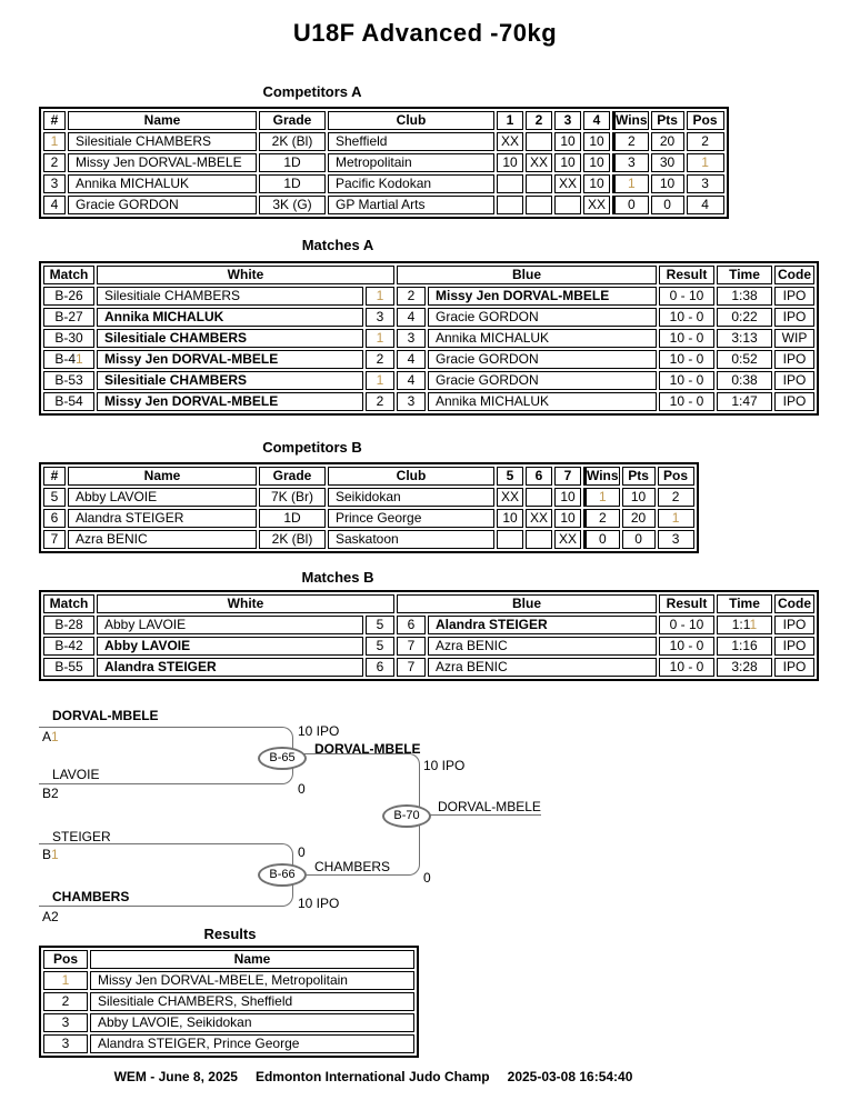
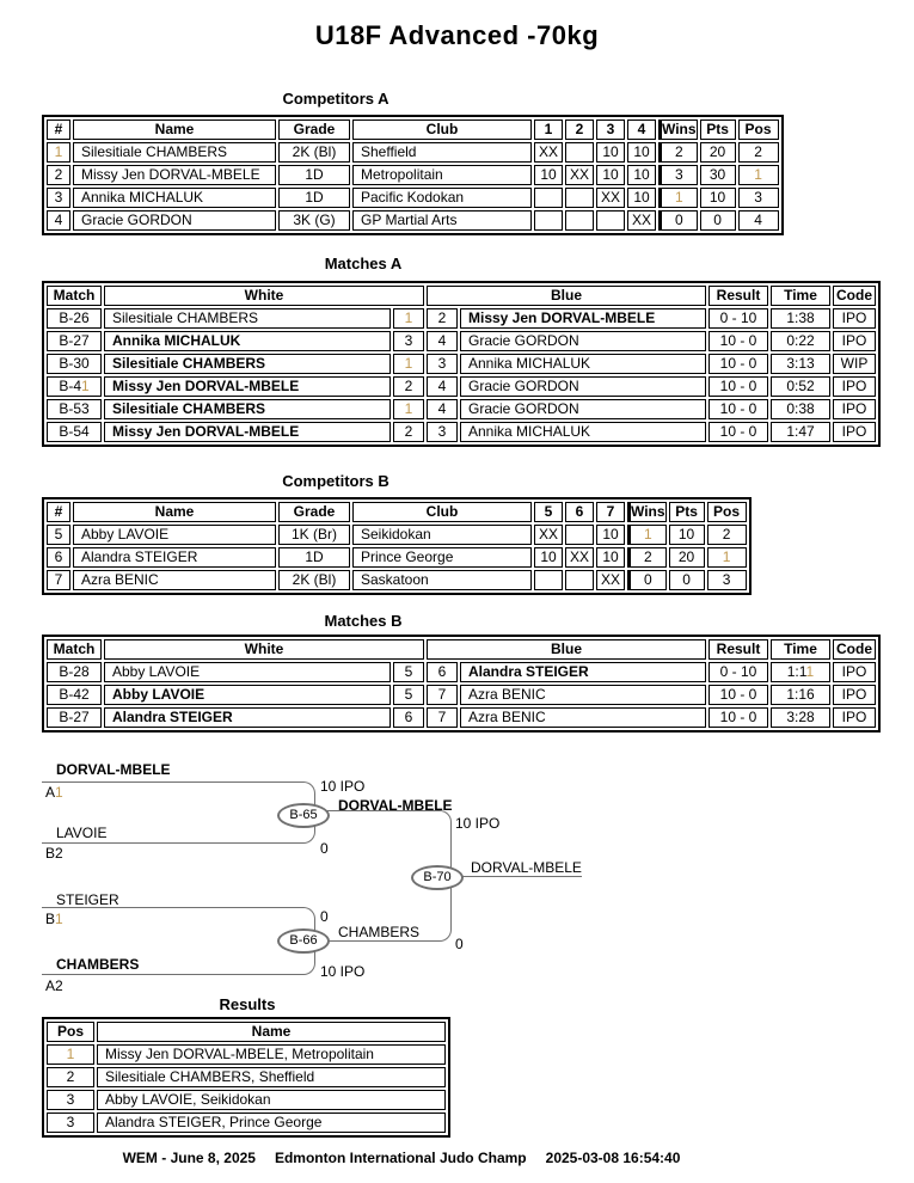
  U18F Advanced -70kg
  Competitors A
  #	Name	Grade	Club	1	2	3	4	Wins	Pts	Pos
  1	Silesitiale CHAMBERS	2K (Bl)	Sheffield	XX		10	10	2	20	2
  2	Missy Jen DORVAL-MBELE	1D	Metropolitain	10	XX	10	10	3	30	1
  3	Annika MICHALUK	1D	Pacific Kodokan			XX	10	1	10	3
  4	Gracie GORDON	3K (G)	GP Martial Arts				XX	0	0	4
  Matches A
  Match	White	Blue	Result	Time	Code
  B-26	Silesitiale CHAMBERS	1	2	Missy Jen DORVAL-MBELE	0 - 10	1:38	IPO
  B-27	Annika MICHALUK	3	4	Gracie GORDON	10 - 0	0:22	IPO
  B-30	Silesitiale CHAMBERS	1	3	Annika MICHALUK	10 - 0	3:13	WIP
  B-41	Missy Jen DORVAL-MBELE	2	4	Gracie GORDON	10 - 0	0:52	IPO
  B-53	Silesitiale CHAMBERS	1	4	Gracie GORDON	10 - 0	0:38	IPO
  B-54	Missy Jen DORVAL-MBELE	2	3	Annika MICHALUK	10 - 0	1:47	IPO
  Competitors B
  #	Name	Grade	Club	5	6	7	Wins	Pts	Pos
- 5	Abby LAVOIE	7K (Br)	Seikidokan	XX		10	1	10	2
+ 5	Abby LAVOIE	1K (Br)	Seikidokan	XX		10	1	10	2
  6	Alandra STEIGER	1D	Prince George	10	XX	10	2	20	1
  7	Azra BENIC	2K (Bl)	Saskatoon			XX	0	0	3
  Matches B
  Match	White	Blue	Result	Time	Code
  B-28	Abby LAVOIE	5	6	Alandra STEIGER	0 - 10	1:11	IPO
  B-42	Abby LAVOIE	5	7	Azra BENIC	10 - 0	1:16	IPO
- B-55	Alandra STEIGER	6	7	Azra BENIC	10 - 0	3:28	IPO
+ B-27	Alandra STEIGER	6	7	Azra BENIC	10 - 0	3:28	IPO
  DORVAL-MBELE
  A1
  10 IPO
  LAVOIE
  B2
  0
  B-65
  DORVAL-MBELE
  10 IPO
  STEIGER
  B1
  0
  CHAMBERS
  A2
  10 IPO
  B-66
  CHAMBERS
  0
  B-70
  DORVAL-MBELE
  Results
  Pos	Name
  1	Missy Jen DORVAL-MBELE, Metropolitain
  2	Silesitiale CHAMBERS, Sheffield
  3	Abby LAVOIE, Seikidokan
  3	Alandra STEIGER, Prince George
  WEM - June 8, 2025 Edmonton International Judo Champ 2025-03-08 16:54:40
